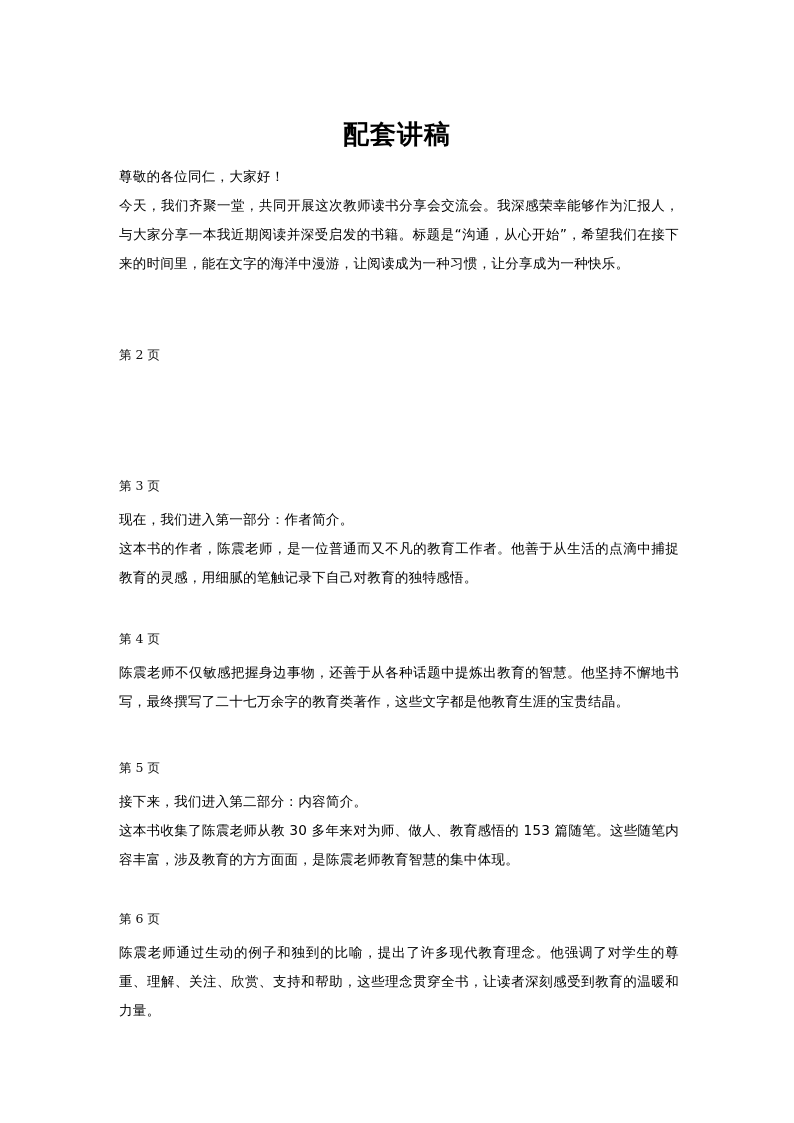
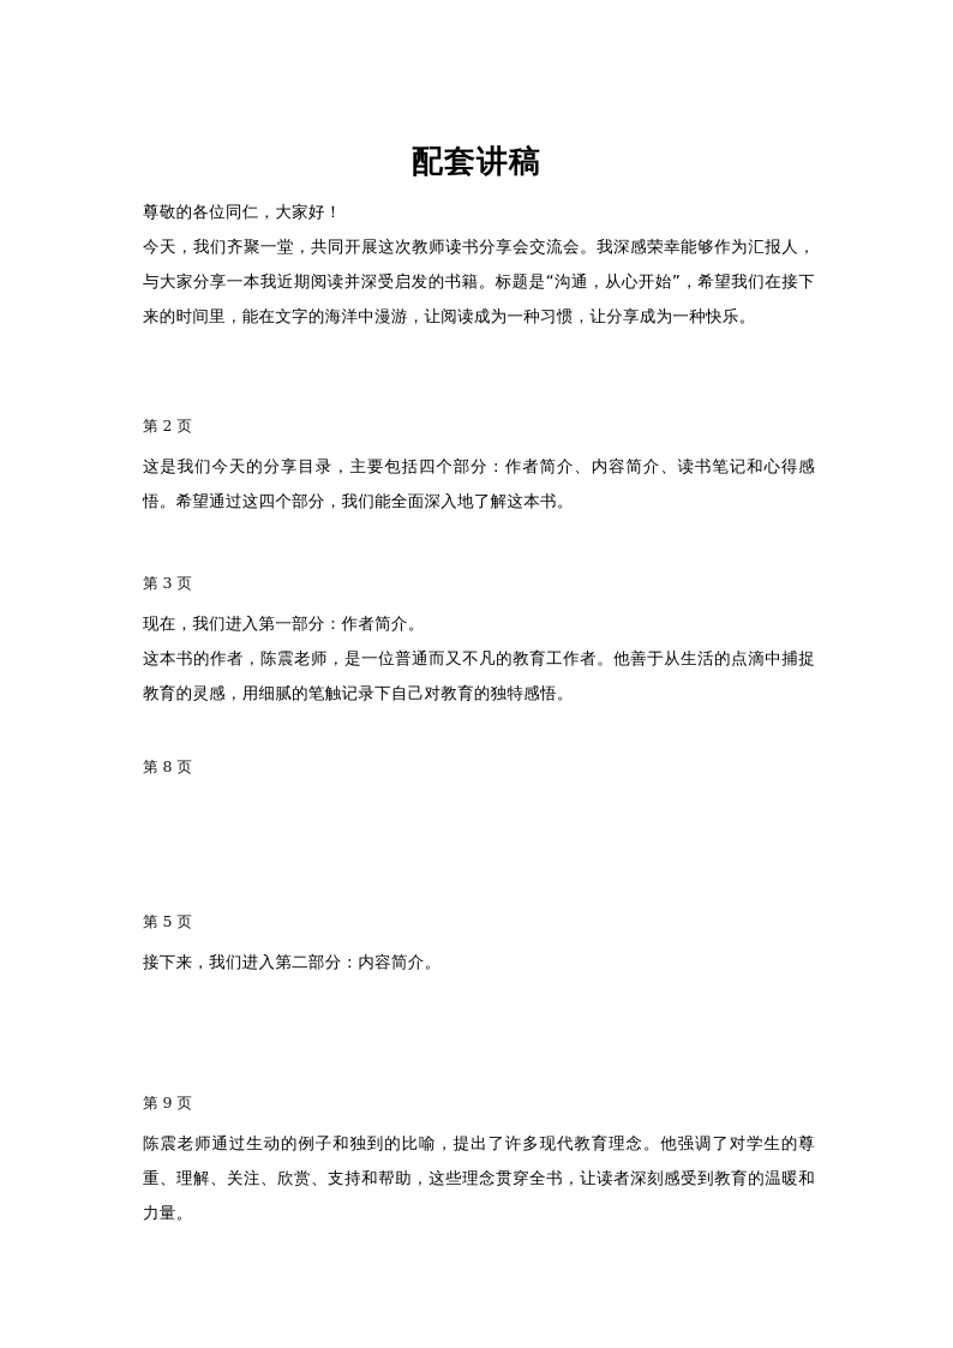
  配套讲稿
  尊敬的各位同仁，大家好！
  今天，我们齐聚一堂，共同开展这次教师读书分享会交流会。我深感荣幸能够作为汇报人，与大家分享一本我近期阅读并深受启发的书籍。标题是“沟通，从心开始”，希望我们在接下来的时间里，能在文字的海洋中漫游，让阅读成为一种习惯，让分享成为一种快乐。
  第 2 页
+ 这是我们今天的分享目录，主要包括四个部分：作者简介、内容简介、读书笔记和心得感悟。希望通过这四个部分，我们能全面深入地了解这本书。
  第 3 页
  现在，我们进入第一部分：作者简介。
  这本书的作者，陈震老师，是一位普通而又不凡的教育工作者。他善于从生活的点滴中捕捉教育的灵感，用细腻的笔触记录下自己对教育的独特感悟。
- 第 4 页
+ 第 8 页
- 陈震老师不仅敏感把握身边事物，还善于从各种话题中提炼出教育的智慧。他坚持不懈地书写，最终撰写了二十七万余字的教育类著作，这些文字都是他教育生涯的宝贵结晶。
  第 5 页
  接下来，我们进入第二部分：内容简介。
- 这本书收集了陈震老师从教 30 多年来对为师、做人、教育感悟的 153 篇随笔。这些随笔内容丰富，涉及教育的方方面面，是陈震老师教育智慧的集中体现。
- 第 6 页
+ 第 9 页
  陈震老师通过生动的例子和独到的比喻，提出了许多现代教育理念。他强调了对学生的尊重、理解、关注、欣赏、支持和帮助，这些理念贯穿全书，让读者深刻感受到教育的温暖和力量。
